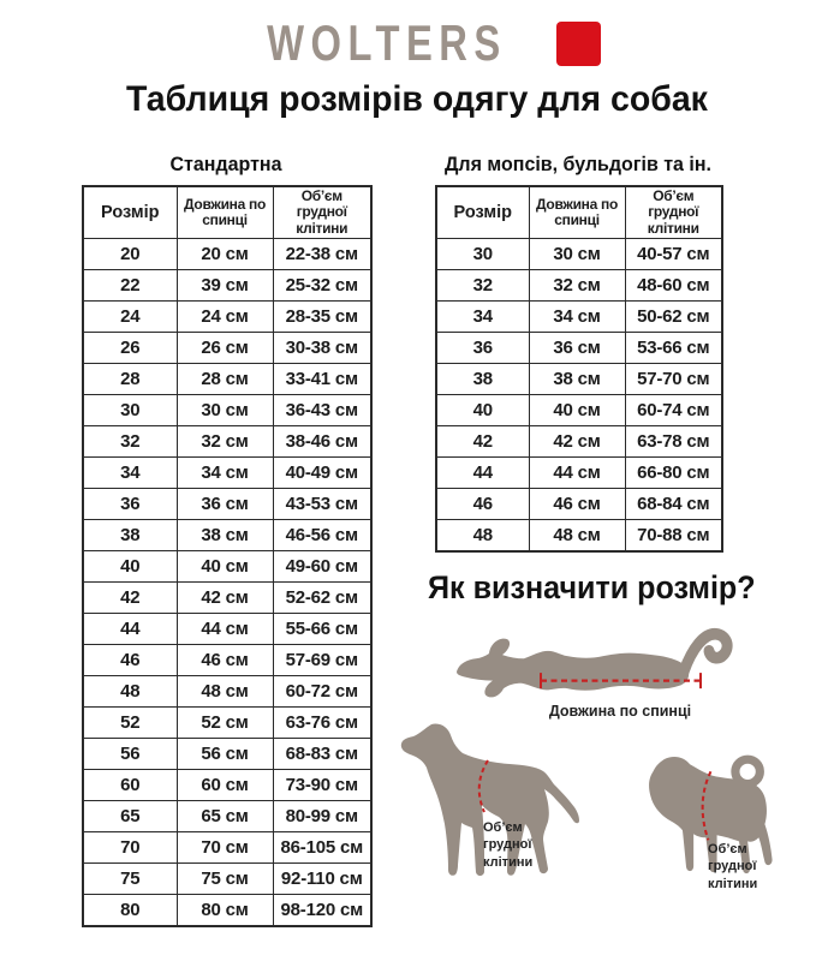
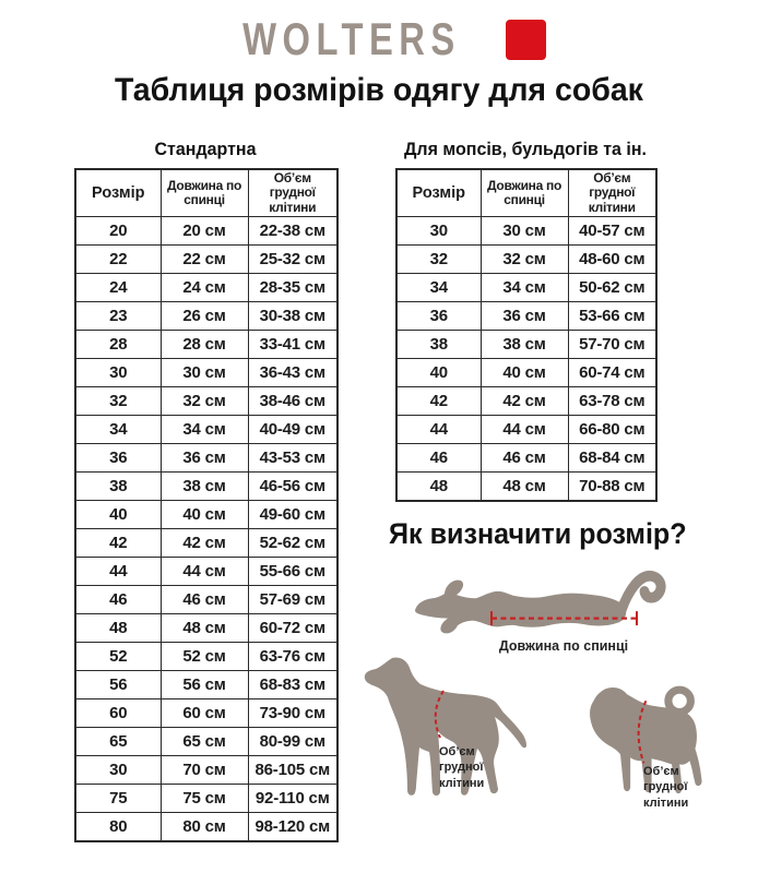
  WOLTERS
  Таблиця розмірів одягу для собак
  Стандартна
  Розмір	Довжина по спинці	Об’єм грудної клітини
  20	20 см	22-38 см
- 22	39 см	25-32 см
+ 22	22 см	25-32 см
  24	24 см	28-35 см
- 26	26 см	30-38 см
+ 23	26 см	30-38 см
  28	28 см	33-41 см
  30	30 см	36-43 см
  32	32 см	38-46 см
  34	34 см	40-49 см
  36	36 см	43-53 см
  38	38 см	46-56 см
  40	40 см	49-60 см
  42	42 см	52-62 см
  44	44 см	55-66 см
  46	46 см	57-69 см
  48	48 см	60-72 см
  52	52 см	63-76 см
  56	56 см	68-83 см
  60	60 см	73-90 см
  65	65 см	80-99 см
- 70	70 см	86-105 см
+ 30	70 см	86-105 см
  75	75 см	92-110 см
  80	80 см	98-120 см
  Для мопсів, бульдогів та ін.
  Розмір	Довжина по спинці	Об’єм грудної клітини
  30	30 см	40-57 см
  32	32 см	48-60 см
  34	34 см	50-62 см
  36	36 см	53-66 см
  38	38 см	57-70 см
  40	40 см	60-74 см
  42	42 см	63-78 см
  44	44 см	66-80 см
  46	46 см	68-84 см
  48	48 см	70-88 см
  Як визначити розмір?
  Довжина по спинці
  Об’єм
  грудної
  клітини
  Об’єм
  грудної
  клітини
